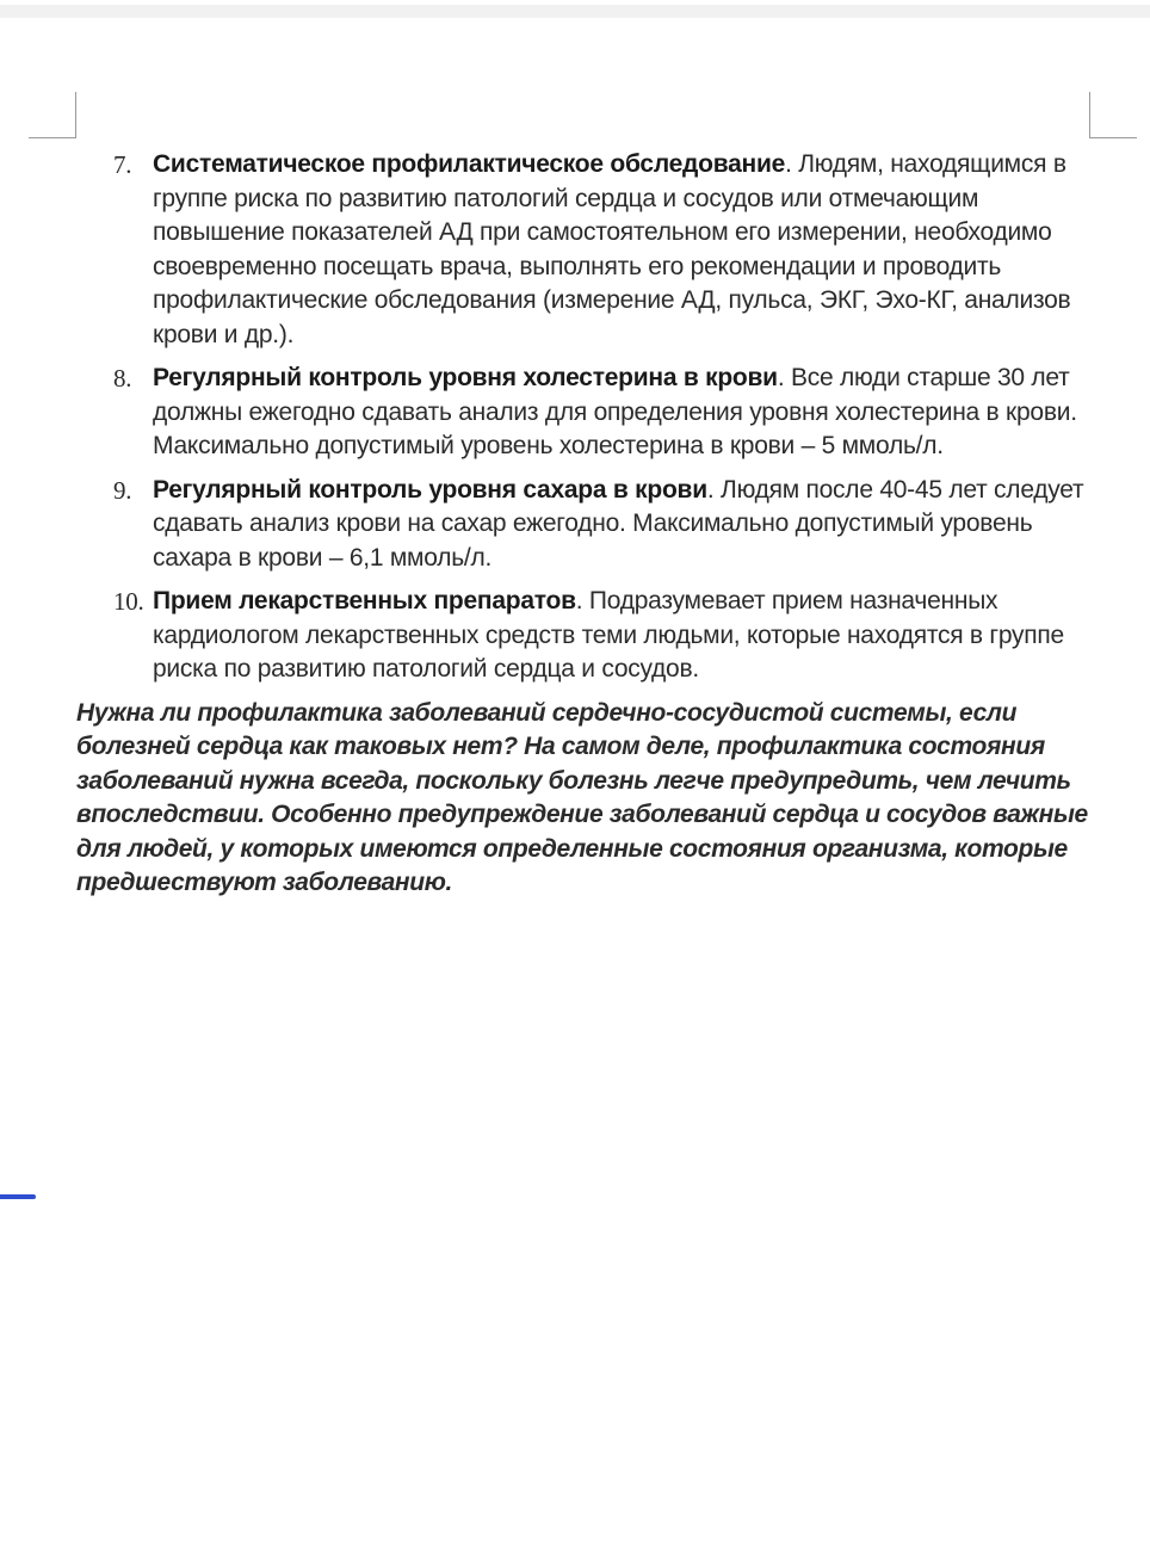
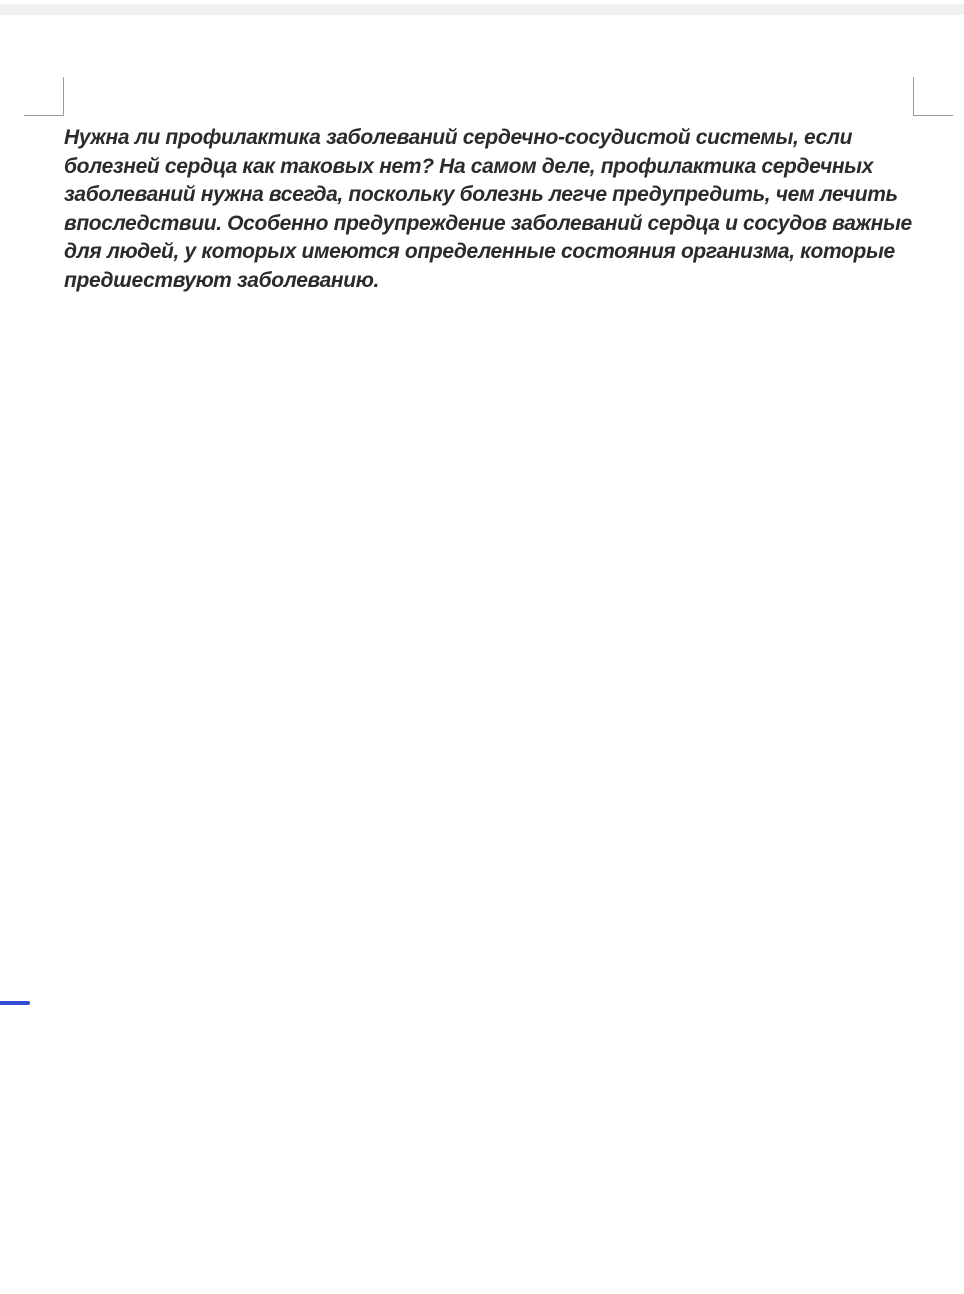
- 7.
- Систематическое профилактическое обследование. Людям, находящимся в группе риска по развитию патологий сердца и сосудов или отмечающим повышение показателей АД при самостоятельном его измерении, необходимо своевременно посещать врача, выполнять его рекомендации и проводить профилактические обследования (измерение АД, пульса, ЭКГ, Эхо-КГ, анализов крови и др.).
- 8.
- Регулярный контроль уровня холестерина в крови. Все люди старше 30 лет должны ежегодно сдавать анализ для определения уровня холестерина в крови. Максимально допустимый уровень холестерина в крови – 5 ммоль/л.
- 9.
- Регулярный контроль уровня сахара в крови. Людям после 40-45 лет следует сдавать анализ крови на сахар ежегодно. Максимально допустимый уровень сахара в крови – 6,1 ммоль/л.
- 10.
- Прием лекарственных препаратов. Подразумевает прием назначенных кардиологом лекарственных средств теми людьми, которые находятся в группе риска по развитию патологий сердца и сосудов.
- Нужна ли профилактика заболеваний сердечно-сосудистой системы, если болезней сердца как таковых нет? На самом деле, профилактика состояния заболеваний нужна всегда, поскольку болезнь легче предупредить, чем лечить впоследствии. Особенно предупреждение заболеваний сердца и сосудов важные для людей, у которых имеются определенные состояния организма, которые предшествуют заболеванию.
+ Нужна ли профилактика заболеваний сердечно-сосудистой системы, если болезней сердца как таковых нет? На самом деле, профилактика сердечных заболеваний нужна всегда, поскольку болезнь легче предупредить, чем лечить впоследствии. Особенно предупреждение заболеваний сердца и сосудов важные для людей, у которых имеются определенные состояния организма, которые предшествуют заболеванию.
